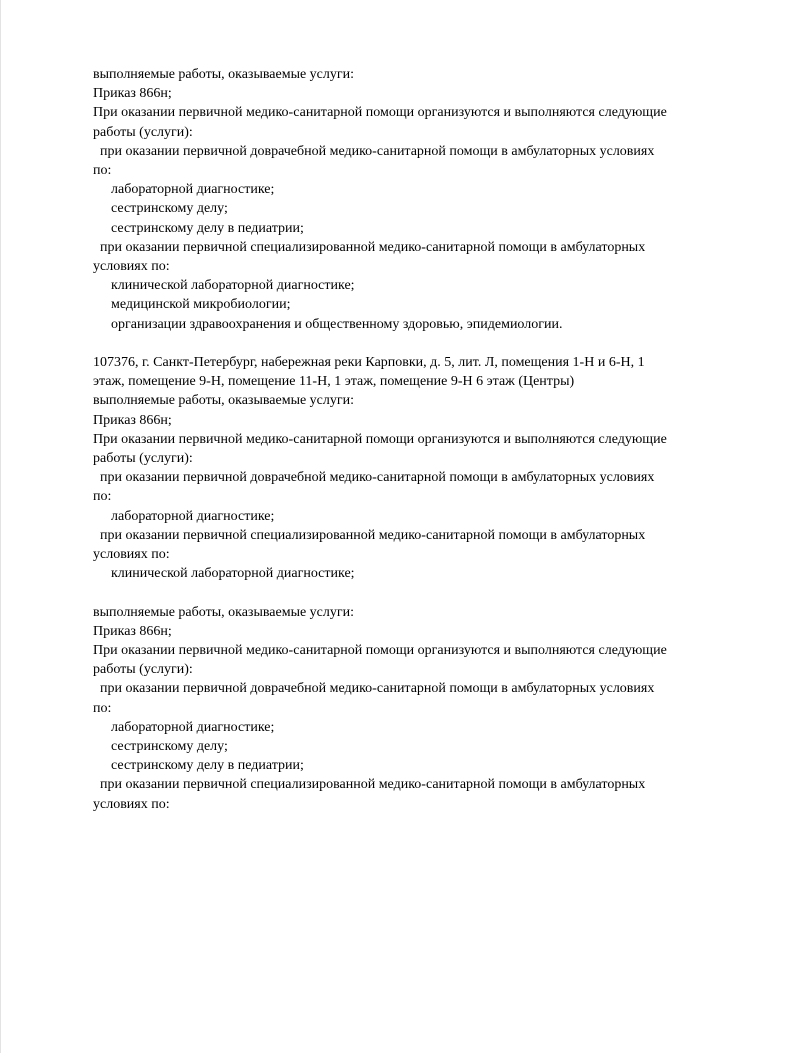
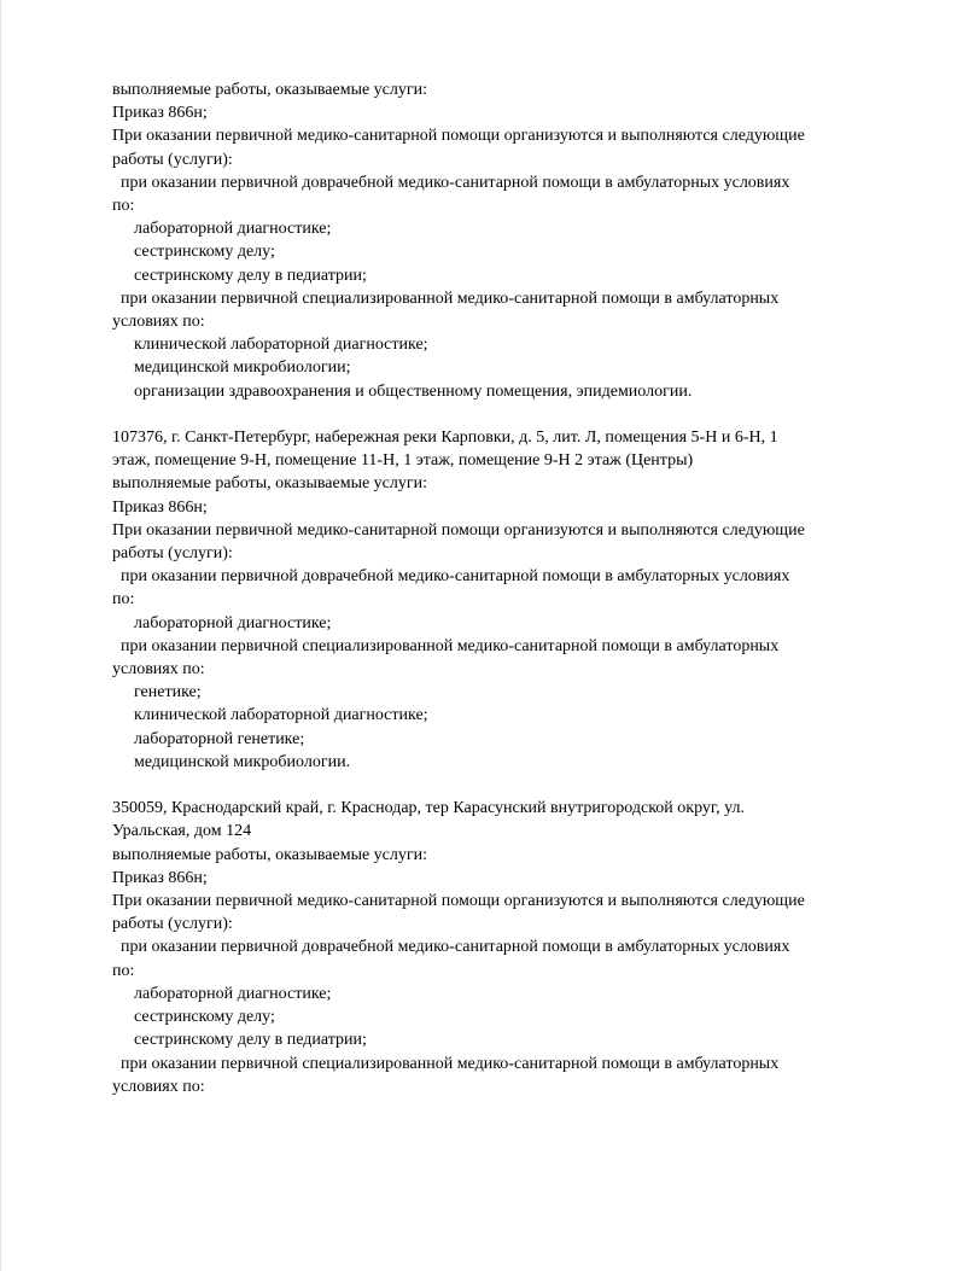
  выполняемые работы, оказываемые услуги:
  Приказ 866н;
  При оказании первичной медико-санитарной помощи организуются и выполняются следующие
  работы (услуги):
  при оказании первичной доврачебной медико-санитарной помощи в амбулаторных условиях
  по:
  лабораторной диагностике;
  сестринскому делу;
  сестринскому делу в педиатрии;
  при оказании первичной специализированной медико-санитарной помощи в амбулаторных
  условиях по:
  клинической лабораторной диагностике;
  медицинской микробиологии;
- организации здравоохранения и общественному здоровью, эпидемиологии.
+ организации здравоохранения и общественному помещения, эпидемиологии.
- 107376, г. Санкт-Петербург, набережная реки Карповки, д. 5, лит. Л, помещения 1-Н и 6-Н, 1
+ 107376, г. Санкт-Петербург, набережная реки Карповки, д. 5, лит. Л, помещения 5-Н и 6-Н, 1
- этаж, помещение 9-Н, помещение 11-Н, 1 этаж, помещение 9-Н 6 этаж (Центры)
+ этаж, помещение 9-Н, помещение 11-Н, 1 этаж, помещение 9-Н 2 этаж (Центры)
  выполняемые работы, оказываемые услуги:
  Приказ 866н;
  При оказании первичной медико-санитарной помощи организуются и выполняются следующие
  работы (услуги):
  при оказании первичной доврачебной медико-санитарной помощи в амбулаторных условиях
  по:
  лабораторной диагностике;
  при оказании первичной специализированной медико-санитарной помощи в амбулаторных
  условиях по:
+ генетике;
  клинической лабораторной диагностике;
+ лабораторной генетике;
+ медицинской микробиологии.
+ 350059, Краснодарский край, г. Краснодар, тер Карасунский внутригородской округ, ул.
+ Уральская, дом 124
  выполняемые работы, оказываемые услуги:
  Приказ 866н;
  При оказании первичной медико-санитарной помощи организуются и выполняются следующие
  работы (услуги):
  при оказании первичной доврачебной медико-санитарной помощи в амбулаторных условиях
  по:
  лабораторной диагностике;
  сестринскому делу;
  сестринскому делу в педиатрии;
  при оказании первичной специализированной медико-санитарной помощи в амбулаторных
  условиях по:
